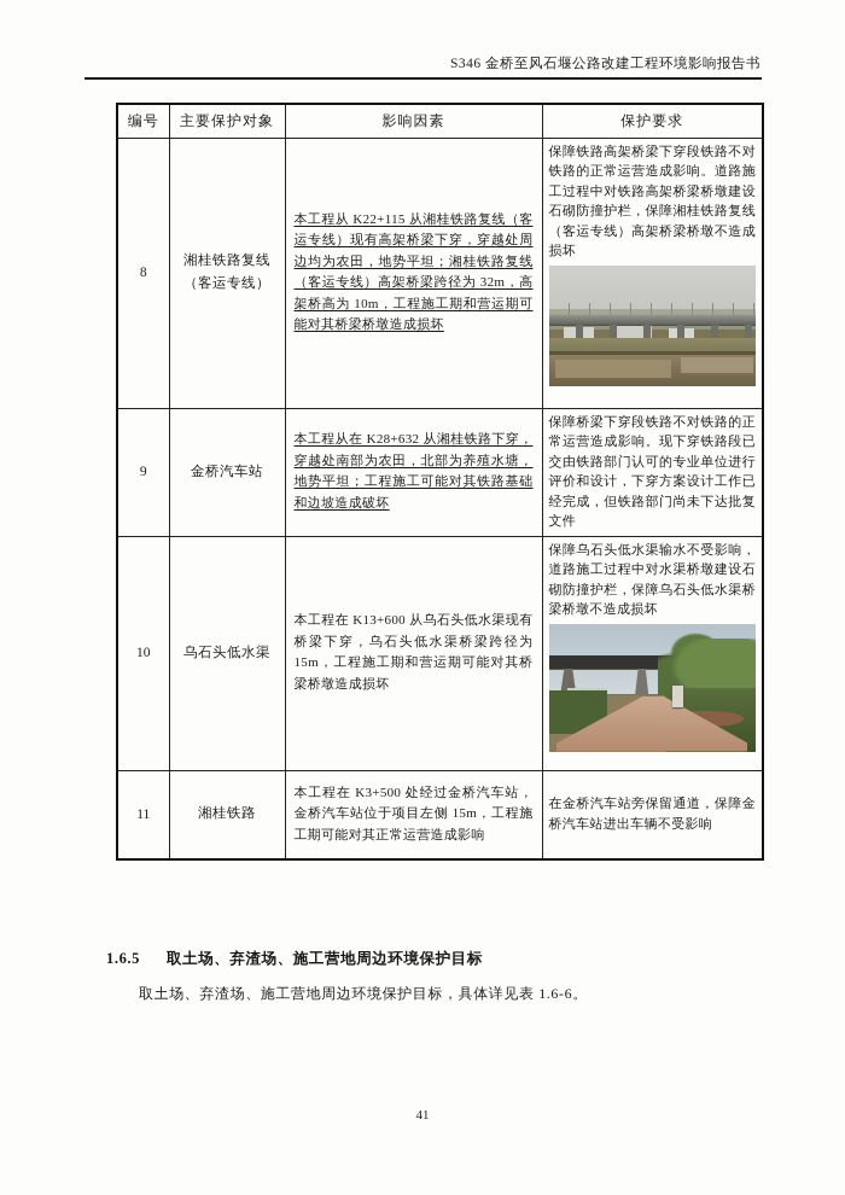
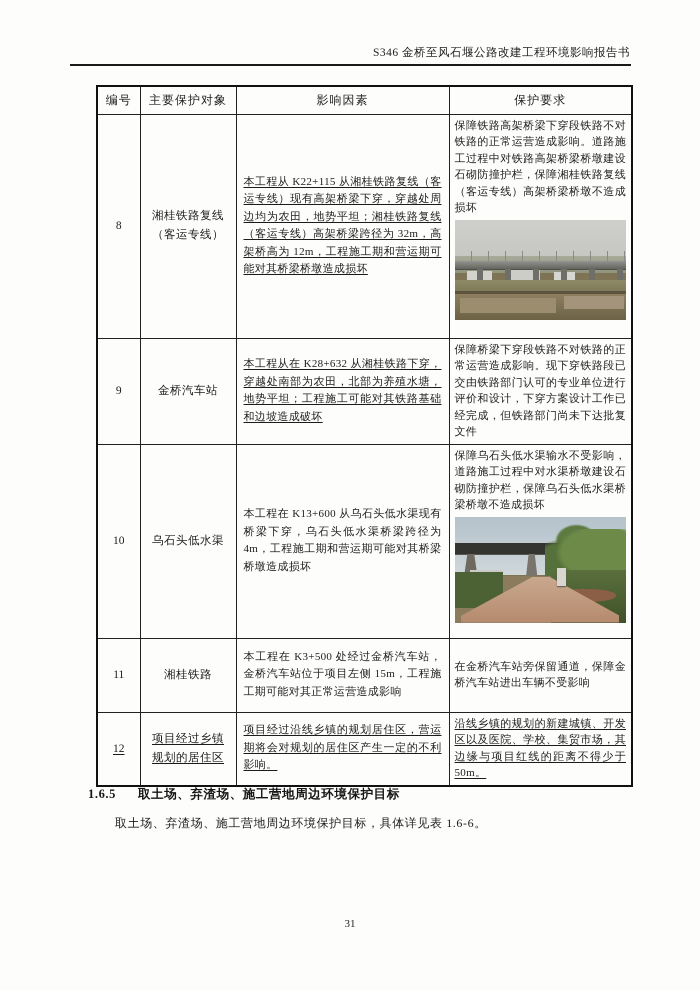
  S346 金桥至风石堰公路改建工程环境影响报告书
  编号	主要保护对象	影响因素	保护要求
- 8	湘桂铁路复线（客运专线）	本工程从 K22+115 从湘桂铁路复线（客运专线）现有高架桥梁下穿，穿越处周边均为农田，地势平坦；湘桂铁路复线（客运专线）高架桥梁跨径为 32m，高架桥高为 10m，工程施工期和营运期可能对其桥梁桥墩造成损坏	保障铁路高架桥梁下穿段铁路不对铁路的正常运营造成影响。道路施工过程中对铁路高架桥梁桥墩建设石砌防撞护栏，保障湘桂铁路复线（客运专线）高架桥梁桥墩不造成损坏
+ 8	湘桂铁路复线（客运专线）	本工程从 K22+115 从湘桂铁路复线（客运专线）现有高架桥梁下穿，穿越处周边均为农田，地势平坦；湘桂铁路复线（客运专线）高架桥梁跨径为 32m，高架桥高为 12m，工程施工期和营运期可能对其桥梁桥墩造成损坏	保障铁路高架桥梁下穿段铁路不对铁路的正常运营造成影响。道路施工过程中对铁路高架桥梁桥墩建设石砌防撞护栏，保障湘桂铁路复线（客运专线）高架桥梁桥墩不造成损坏
  9	金桥汽车站	本工程从在 K28+632 从湘桂铁路下穿，穿越处南部为农田，北部为养殖水塘，地势平坦；工程施工可能对其铁路基础和边坡造成破坏	保障桥梁下穿段铁路不对铁路的正常运营造成影响。现下穿铁路段已交由铁路部门认可的专业单位进行评价和设计，下穿方案设计工作已经完成，但铁路部门尚未下达批复文件
- 10	乌石头低水渠	本工程在 K13+600 从乌石头低水渠现有桥梁下穿，乌石头低水渠桥梁跨径为 15m，工程施工期和营运期可能对其桥梁桥墩造成损坏	保障乌石头低水渠输水不受影响，道路施工过程中对水渠桥墩建设石砌防撞护栏，保障乌石头低水渠桥梁桥墩不造成损坏
+ 10	乌石头低水渠	本工程在 K13+600 从乌石头低水渠现有桥梁下穿，乌石头低水渠桥梁跨径为 4m，工程施工期和营运期可能对其桥梁桥墩造成损坏	保障乌石头低水渠输水不受影响，道路施工过程中对水渠桥墩建设石砌防撞护栏，保障乌石头低水渠桥梁桥墩不造成损坏
  11	湘桂铁路	本工程在 K3+500 处经过金桥汽车站，金桥汽车站位于项目左侧 15m，工程施工期可能对其正常运营造成影响	在金桥汽车站旁保留通道，保障金桥汽车站进出车辆不受影响
+ 12	项目经过乡镇规划的居住区	项目经过沿线乡镇的规划居住区，营运期将会对规划的居住区产生一定的不利影响。	沿线乡镇的规划的新建城镇、开发区以及医院、学校、集贸市场，其边缘与项目红线的距离不得少于 50m。
  1.6.5 取土场、弃渣场、施工营地周边环境保护目标
  取土场、弃渣场、施工营地周边环境保护目标，具体详见表 1.6-6。
- 41
+ 31
